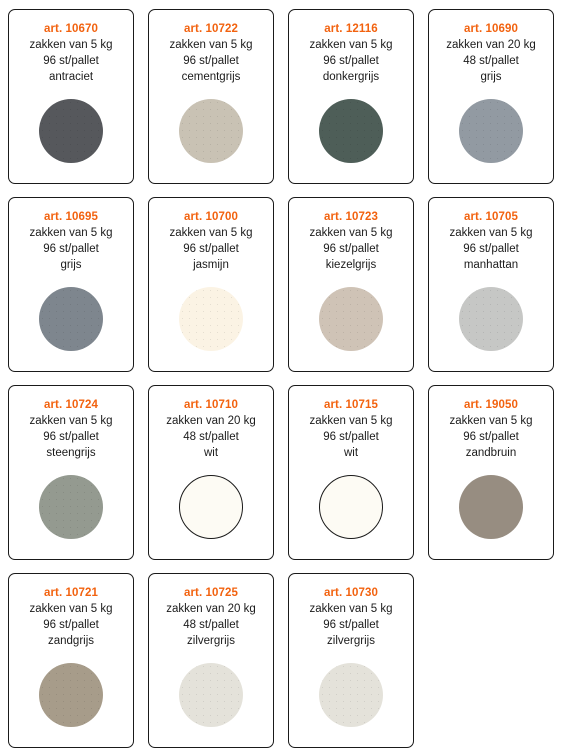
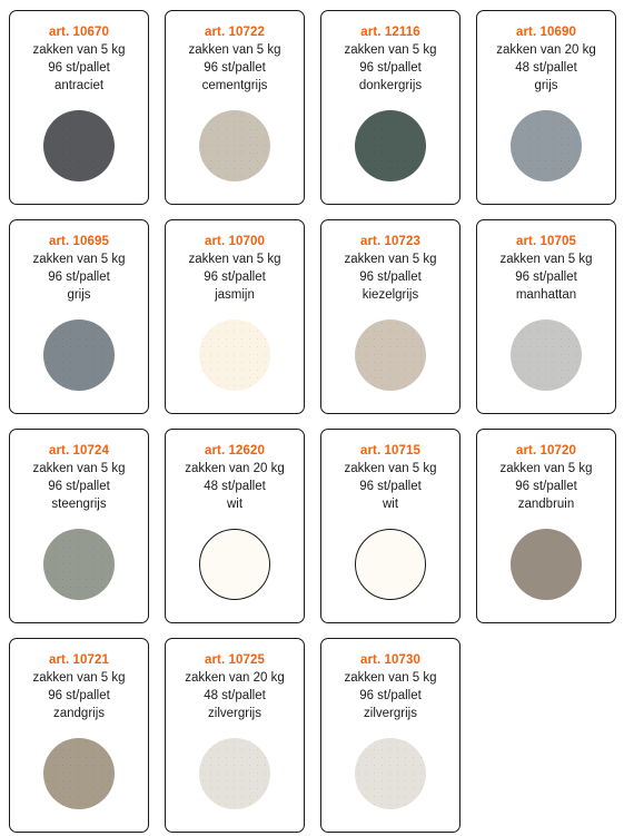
  art. 10670
  zakken van 5 kg
  96 st/pallet
  antraciet
  art. 10722
  zakken van 5 kg
  96 st/pallet
  cementgrijs
  art. 12116
  zakken van 5 kg
  96 st/pallet
  donkergrijs
  art. 10690
  zakken van 20 kg
  48 st/pallet
  grijs
  art. 10695
  zakken van 5 kg
  96 st/pallet
  grijs
  art. 10700
  zakken van 5 kg
  96 st/pallet
  jasmijn
  art. 10723
  zakken van 5 kg
  96 st/pallet
  kiezelgrijs
  art. 10705
  zakken van 5 kg
  96 st/pallet
  manhattan
  art. 10724
  zakken van 5 kg
  96 st/pallet
  steengrijs
- art. 10710
+ art. 12620
  zakken van 20 kg
  48 st/pallet
  wit
  art. 10715
  zakken van 5 kg
  96 st/pallet
  wit
- art. 19050
+ art. 10720
  zakken van 5 kg
  96 st/pallet
  zandbruin
  art. 10721
  zakken van 5 kg
  96 st/pallet
  zandgrijs
  art. 10725
  zakken van 20 kg
  48 st/pallet
  zilvergrijs
  art. 10730
  zakken van 5 kg
  96 st/pallet
  zilvergrijs
